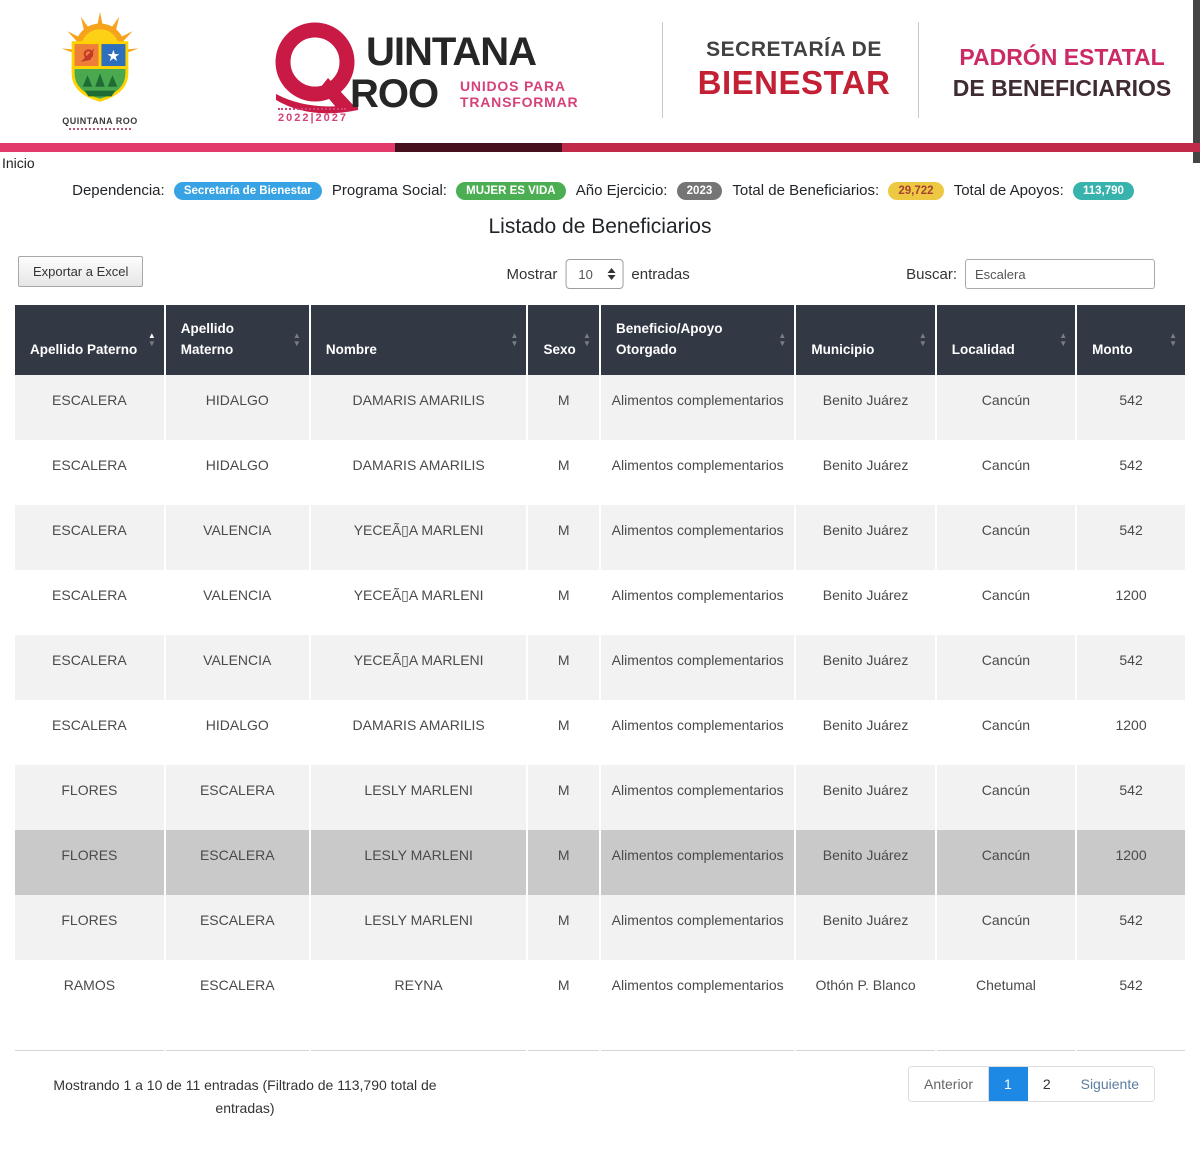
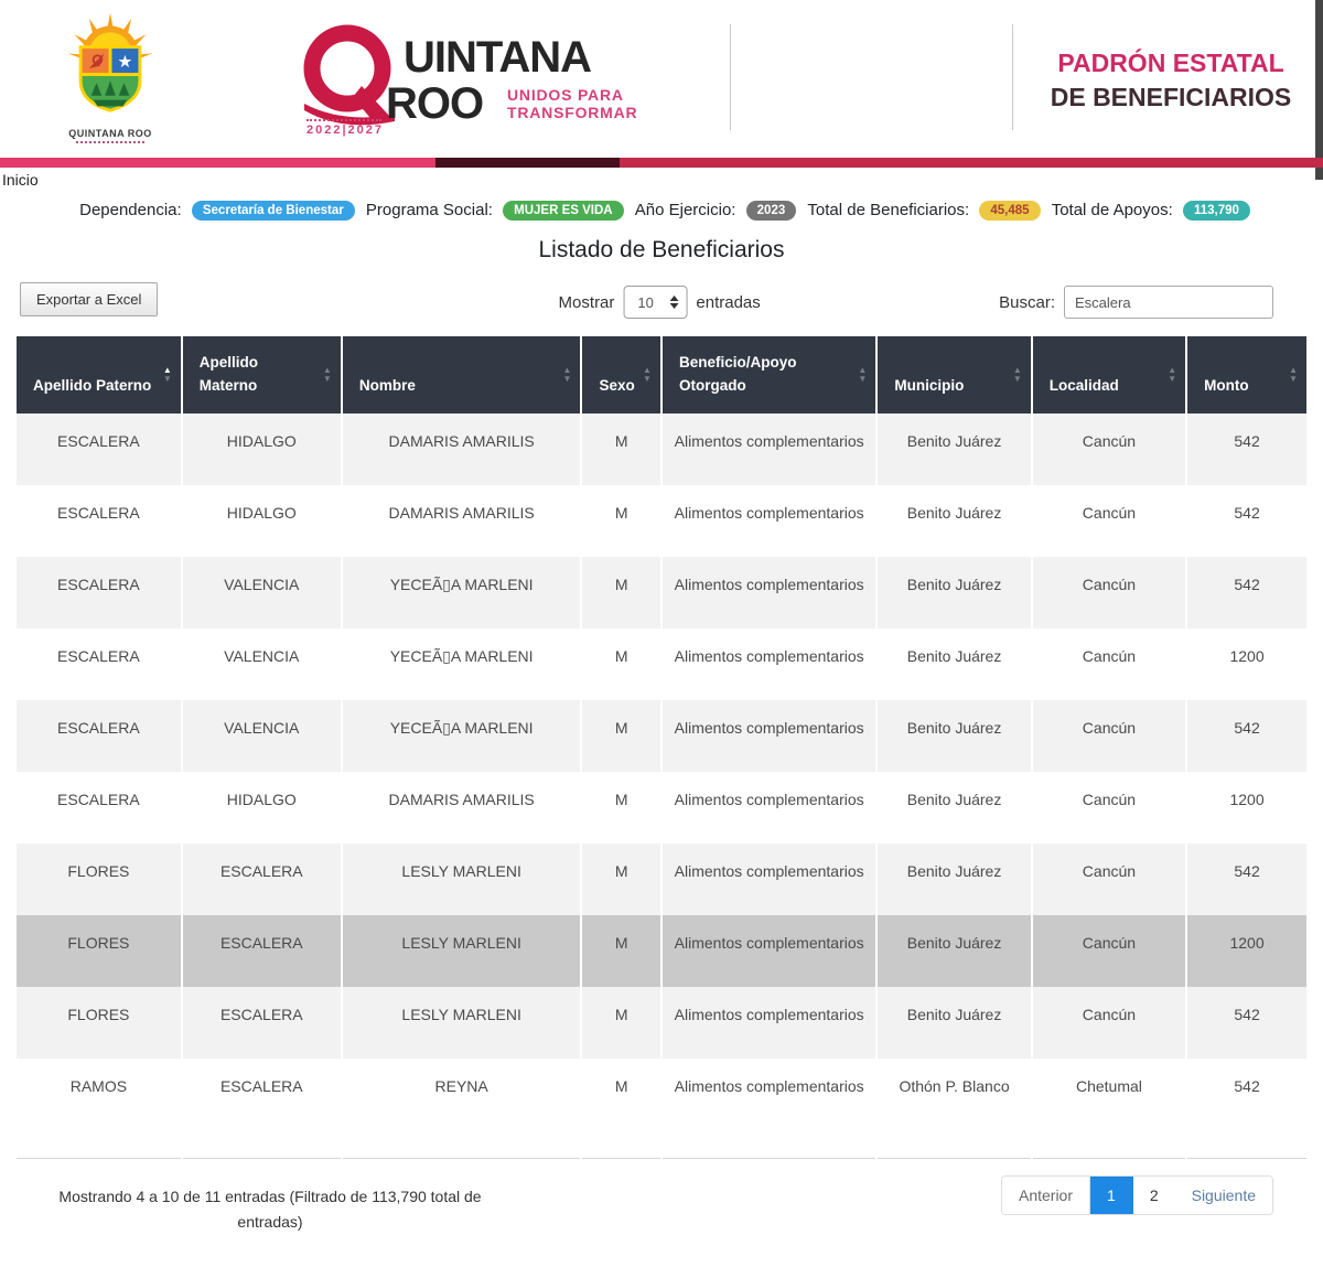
  ★
  QUINTANA ROO
  UINTANA
  ROO
  UNIDOS PARA
  TRANSFORMAR
  2022|2027
- SECRETARÍA DE
- BIENESTAR
  PADRÓN ESTATAL
  DE BENEFICIARIOS
  Inicio
- Dependencia: Secretaría de Bienestar Programa Social: MUJER ES VIDA Año Ejercicio: 2023 Total de Beneficiarios: 29,722 Total de Apoyos: 113,790
+ Dependencia: Secretaría de Bienestar Programa Social: MUJER ES VIDA Año Ejercicio: 2023 Total de Beneficiarios: 45,485 Total de Apoyos: 113,790
  Listado de Beneficiarios
  Exportar a Excel
  Mostrar
  10
  entradas
  Buscar:
  Escalera
  Apellido Paterno▲▼	Apellido Materno▲▼	Nombre▲▼	Sexo▲▼	Beneficio/Apoyo Otorgado▲▼	Municipio▲▼	Localidad▲▼	Monto▲▼
  ESCALERA	HIDALGO	DAMARIS AMARILIS	M	Alimentos complementarios	Benito Juárez	Cancún	542
  ESCALERA	HIDALGO	DAMARIS AMARILIS	M	Alimentos complementarios	Benito Juárez	Cancún	542
  ESCALERA	VALENCIA	YECEÃ▯A MARLENI	M	Alimentos complementarios	Benito Juárez	Cancún	542
  ESCALERA	VALENCIA	YECEÃ▯A MARLENI	M	Alimentos complementarios	Benito Juárez	Cancún	1200
  ESCALERA	VALENCIA	YECEÃ▯A MARLENI	M	Alimentos complementarios	Benito Juárez	Cancún	542
  ESCALERA	HIDALGO	DAMARIS AMARILIS	M	Alimentos complementarios	Benito Juárez	Cancún	1200
  FLORES	ESCALERA	LESLY MARLENI	M	Alimentos complementarios	Benito Juárez	Cancún	542
  FLORES	ESCALERA	LESLY MARLENI	M	Alimentos complementarios	Benito Juárez	Cancún	1200
  FLORES	ESCALERA	LESLY MARLENI	M	Alimentos complementarios	Benito Juárez	Cancún	542
  RAMOS	ESCALERA	REYNA	M	Alimentos complementarios	Othón P. Blanco	Chetumal	542
- Mostrando 1 a 10 de 11 entradas (Filtrado de 113,790 total de entradas)
+ Mostrando 4 a 10 de 11 entradas (Filtrado de 113,790 total de entradas)
  Anterior
  1
  2
  Siguiente
